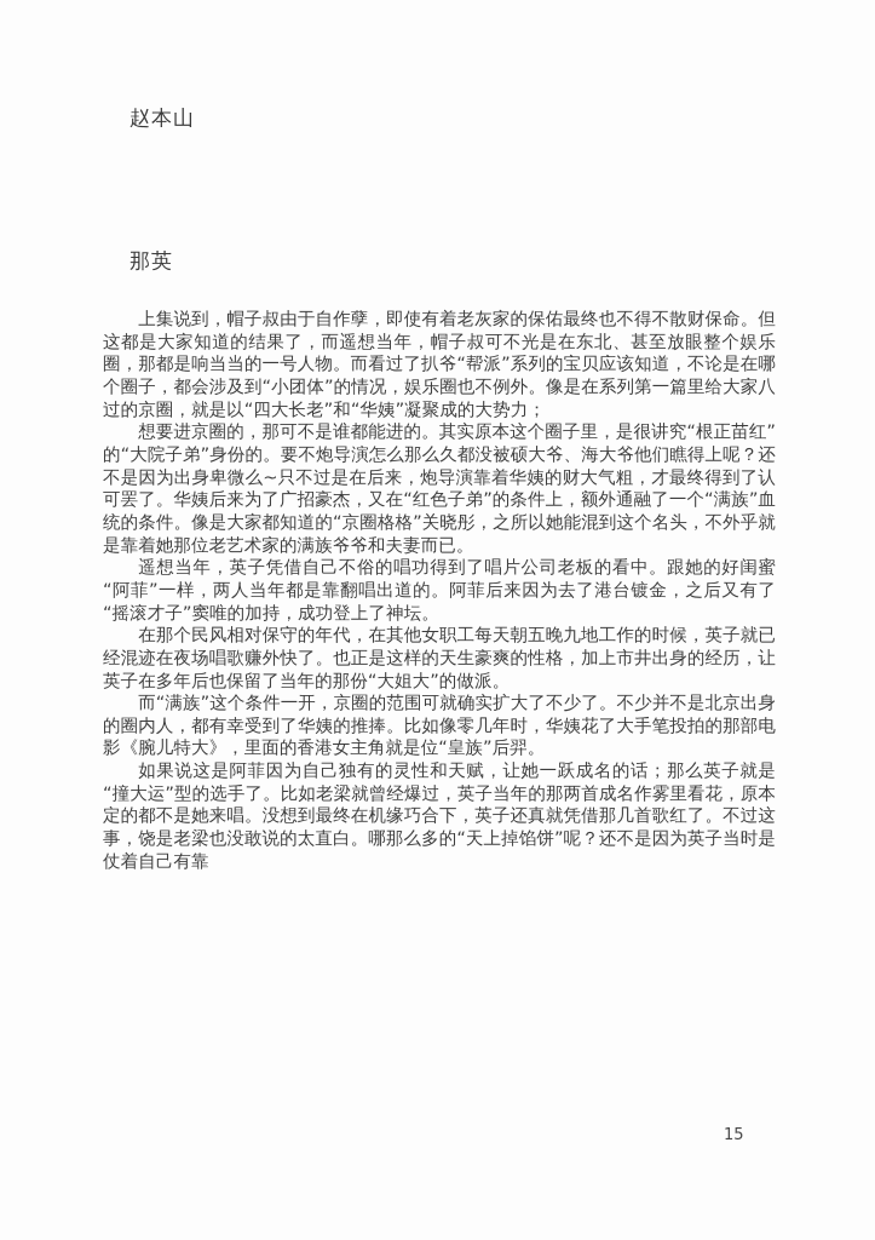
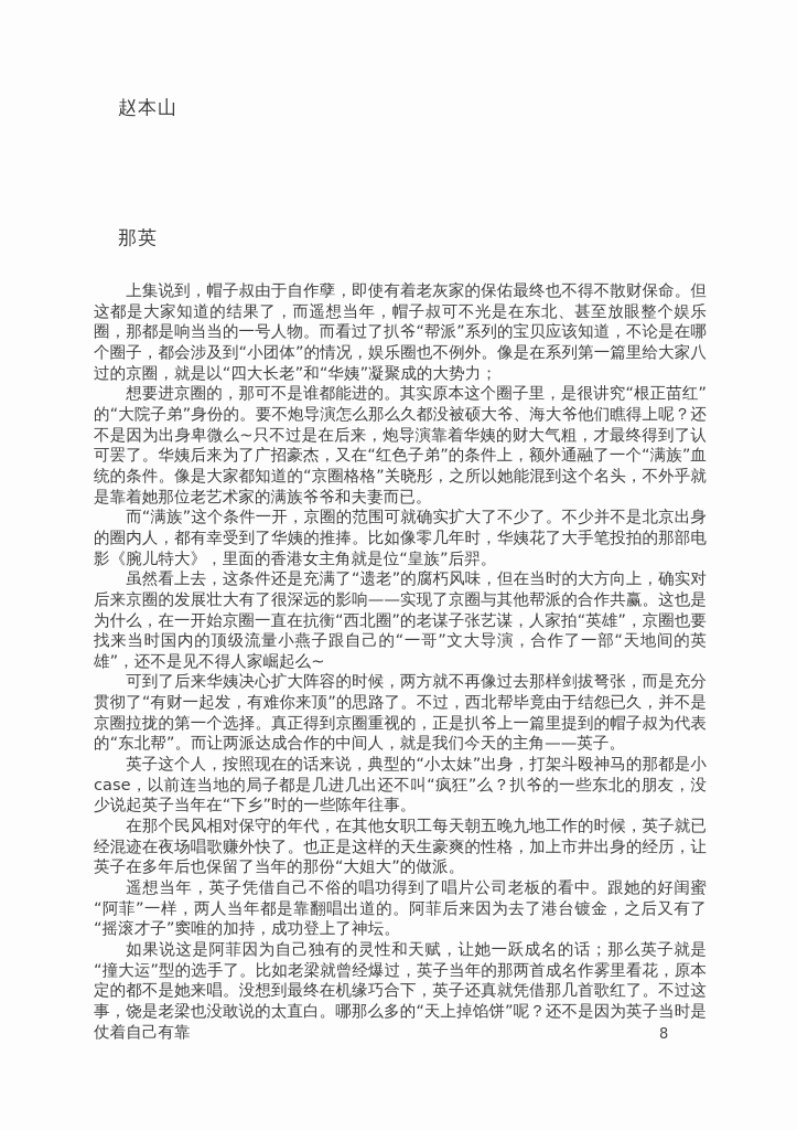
  赵本山
  那英
  上集说到，帽子叔由于自作孽，即使有着老灰家的保佑最终也不得不散财保命。但这都是大家知道的结果了，而遥想当年，帽子叔可不光是在东北、甚至放眼整个娱乐圈，那都是响当当的一号人物。而看过了扒爷“帮派”系列的宝贝应该知道，不论是在哪个圈子，都会涉及到“小团体”的情况，娱乐圈也不例外。像是在系列第一篇里给大家八过的京圈，就是以“四大长老”和“华姨”凝聚成的大势力；
  想要进京圈的，那可不是谁都能进的。其实原本这个圈子里，是很讲究“根正苗红”的“大院子弟”身份的。要不炮导演怎么那么久都没被硕大爷、海大爷他们瞧得上呢？还不是因为出身卑微么~只不过是在后来，炮导演靠着华姨的财大气粗，才最终得到了认可罢了。华姨后来为了广招豪杰，又在“红色子弟”的条件上，额外通融了一个“满族”血统的条件。像是大家都知道的“京圈格格”关晓彤，之所以她能混到这个名头，不外乎就是靠着她那位老艺术家的满族爷爷和夫妻而已。
- 遥想当年，英子凭借自己不俗的唱功得到了唱片公司老板的看中。跟她的好闺蜜“阿菲”一样，两人当年都是靠翻唱出道的。阿菲后来因为去了港台镀金，之后又有了“摇滚才子”窦唯的加持，成功登上了神坛。
+ 而“满族”这个条件一开，京圈的范围可就确实扩大了不少了。不少并不是北京出身的圈内人，都有幸受到了华姨的推捧。比如像零几年时，华姨花了大手笔投拍的那部电影《腕儿特大》，里面的香港女主角就是位“皇族”后羿。
+ 虽然看上去，这条件还是充满了“遗老”的腐朽风味，但在当时的大方向上，确实对后来京圈的发展壮大有了很深远的影响——实现了京圈与其他帮派的合作共赢。这也是为什么，在一开始京圈一直在抗衡“西北圈”的老谋子张艺谋，人家拍“英雄”，京圈也要找来当时国内的顶级流量小燕子跟自己的“一哥”文大导演，合作了一部“天地间的英雄”，还不是见不得人家崛起么~
+ 可到了后来华姨决心扩大阵容的时候，两方就不再像过去那样剑拔弩张，而是充分贯彻了“有财一起发，有难你来顶”的思路了。不过，西北帮毕竟由于结怨已久，并不是京圈拉拢的第一个选择。真正得到京圈重视的，正是扒爷上一篇里提到的帽子叔为代表的“东北帮”。而让两派达成合作的中间人，就是我们今天的主角——英子。
+ 英子这个人，按照现在的话来说，典型的“小太妹”出身，打架斗殴神马的那都是小case，以前连当地的局子都是几进几出还不叫“疯狂”么？扒爷的一些东北的朋友，没少说起英子当年在“下乡”时的一些陈年往事。
  在那个民风相对保守的年代，在其他女职工每天朝五晚九地工作的时候，英子就已经混迹在夜场唱歌赚外快了。也正是这样的天生豪爽的性格，加上市井出身的经历，让英子在多年后也保留了当年的那份“大姐大”的做派。
- 而“满族”这个条件一开，京圈的范围可就确实扩大了不少了。不少并不是北京出身的圈内人，都有幸受到了华姨的推捧。比如像零几年时，华姨花了大手笔投拍的那部电影《腕儿特大》，里面的香港女主角就是位“皇族”后羿。
+ 遥想当年，英子凭借自己不俗的唱功得到了唱片公司老板的看中。跟她的好闺蜜“阿菲”一样，两人当年都是靠翻唱出道的。阿菲后来因为去了港台镀金，之后又有了“摇滚才子”窦唯的加持，成功登上了神坛。
  如果说这是阿菲因为自己独有的灵性和天赋，让她一跃成名的话；那么英子就是“撞大运”型的选手了。比如老梁就曾经爆过，英子当年的那两首成名作雾里看花，原本定的都不是她来唱。没想到最终在机缘巧合下，英子还真就凭借那几首歌红了。不过这事，饶是老梁也没敢说的太直白。哪那么多的“天上掉馅饼”呢？还不是因为英子当时是仗着自己有靠
- 15
+ 8
